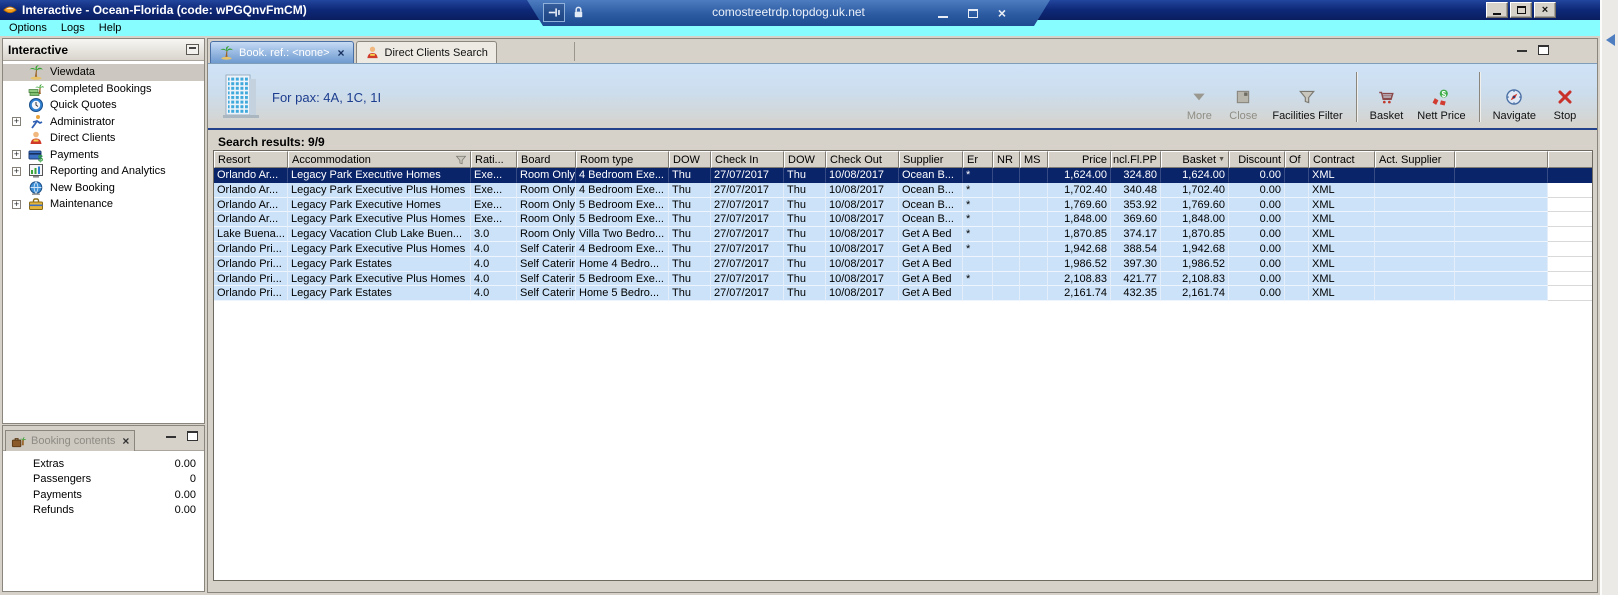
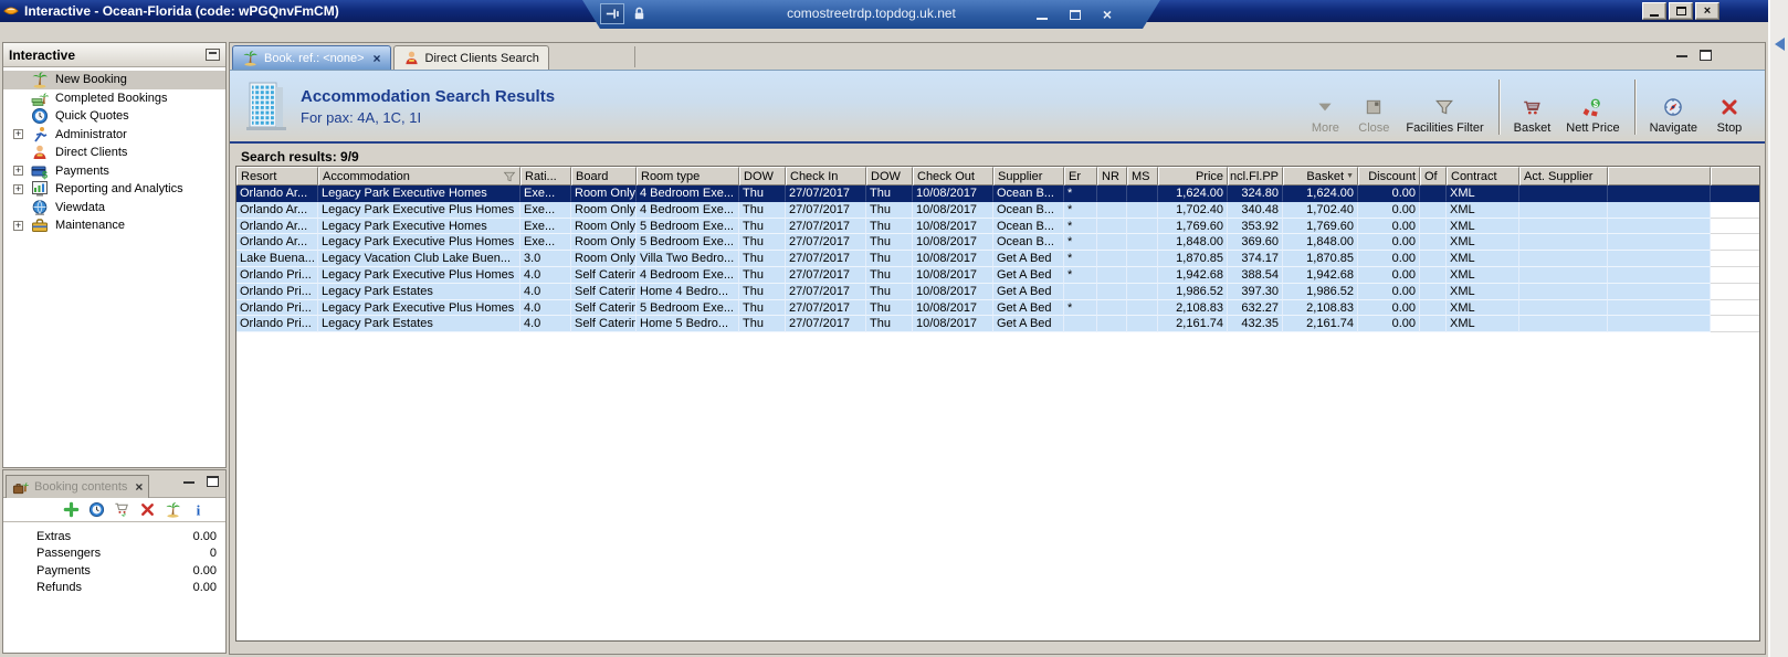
  Interactive - Ocean-Florida (code: wPGQnvFmCM)
  ×
- Options
- Logs
- Help
  Interactive
- Viewdata
+ New Booking
  Completed Bookings
  Quick Quotes
  +
  Administrator
  Direct Clients
  +
  $
  Payments
  +
  Reporting and Analytics
- New Booking
+ Viewdata
  +
  Maintenance
  Booking contents
  ×
+ i
  Extras
  0.00
  Passengers
  0
  Payments
  0.00
  Refunds
  0.00
  Book. ref.: <none>
  ×
  Direct Clients Search
+ Accommodation Search Results
  For pax: 4A, 1C, 1I
  More
  Close
  Facilities Filter
  Basket
  $
  Nett Price
  Navigate
  Stop
  Search results: 9/9
  Resort
  Accommodation
  Rati...
  Board
  Room type
  DOW
  Check In
  DOW
  Check Out
  Supplier
  Er
  NR
  MS
  Price
  Incl.Fl.PP
  Basket
  Discount
  Of
  Contract
  Act. Supplier
  Orlando Ar...
  Legacy Park Executive Homes
  Exe...
  Room Only
  4 Bedroom Exe...
  Thu
  27/07/2017
  Thu
  10/08/2017
  Ocean B...
  *
  1,624.00
  324.80
  1,624.00
  0.00
  XML
  Orlando Ar...
  Legacy Park Executive Plus Homes
  Exe...
  Room Only
  4 Bedroom Exe...
  Thu
  27/07/2017
  Thu
  10/08/2017
  Ocean B...
  *
  1,702.40
  340.48
  1,702.40
  0.00
  XML
  Orlando Ar...
  Legacy Park Executive Homes
  Exe...
  Room Only
  5 Bedroom Exe...
  Thu
  27/07/2017
  Thu
  10/08/2017
  Ocean B...
  *
  1,769.60
  353.92
  1,769.60
  0.00
  XML
  Orlando Ar...
  Legacy Park Executive Plus Homes
  Exe...
  Room Only
  5 Bedroom Exe...
  Thu
  27/07/2017
  Thu
  10/08/2017
  Ocean B...
  *
  1,848.00
  369.60
  1,848.00
  0.00
  XML
  Lake Buena...
  Legacy Vacation Club Lake Buen...
  3.0
  Room Only
  Villa Two Bedro...
  Thu
  27/07/2017
  Thu
  10/08/2017
  Get A Bed
  *
  1,870.85
  374.17
  1,870.85
  0.00
  XML
  Orlando Pri...
  Legacy Park Executive Plus Homes
  4.0
  Self Caterin
  4 Bedroom Exe...
  Thu
  27/07/2017
  Thu
  10/08/2017
  Get A Bed
  *
  1,942.68
  388.54
  1,942.68
  0.00
  XML
  Orlando Pri...
  Legacy Park Estates
  4.0
  Self Caterin
  Home 4 Bedro...
  Thu
  27/07/2017
  Thu
  10/08/2017
  Get A Bed
  1,986.52
  397.30
  1,986.52
  0.00
  XML
  Orlando Pri...
  Legacy Park Executive Plus Homes
  4.0
  Self Caterin
  5 Bedroom Exe...
  Thu
  27/07/2017
  Thu
  10/08/2017
  Get A Bed
  *
  2,108.83
- 421.77
+ 632.27
  2,108.83
  0.00
  XML
  Orlando Pri...
  Legacy Park Estates
  4.0
  Self Caterin
  Home 5 Bedro...
  Thu
  27/07/2017
  Thu
  10/08/2017
  Get A Bed
  2,161.74
  432.35
  2,161.74
  0.00
  XML
  comostreetrdp.topdog.uk.net
  ×
